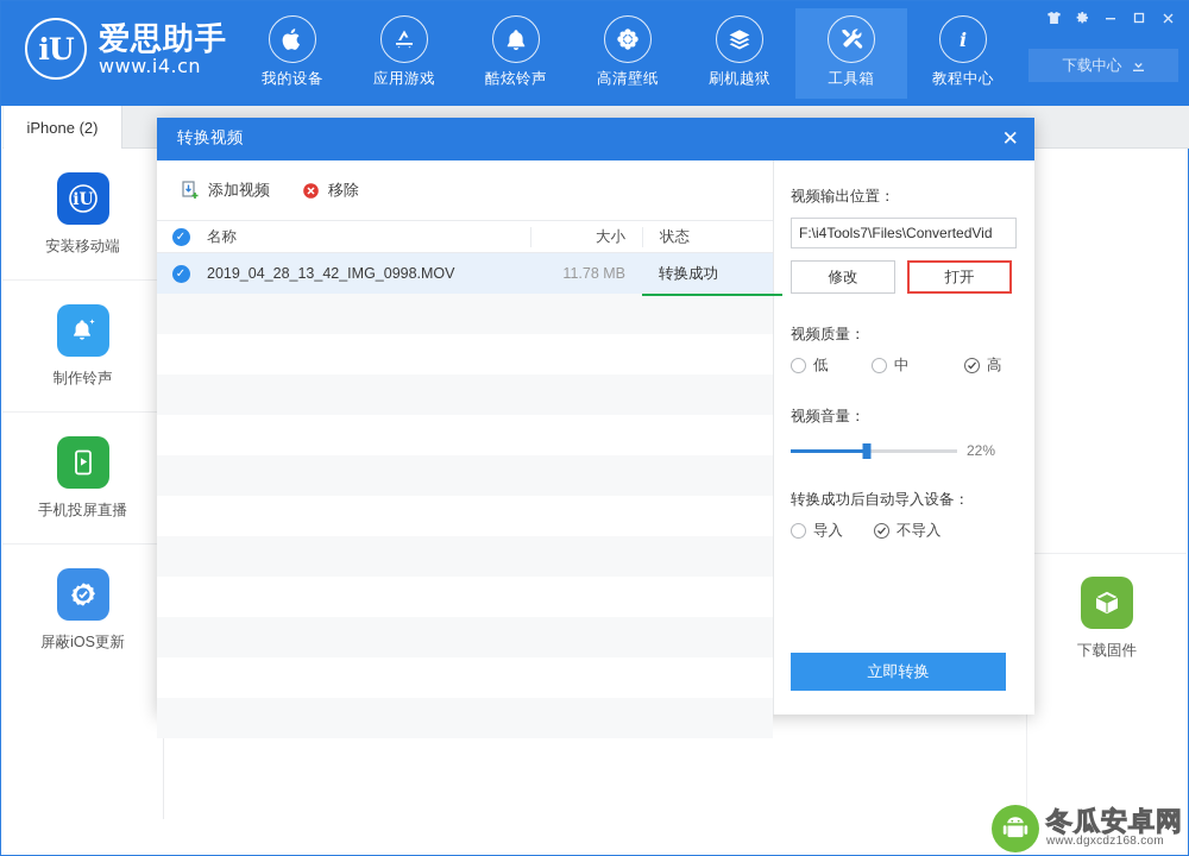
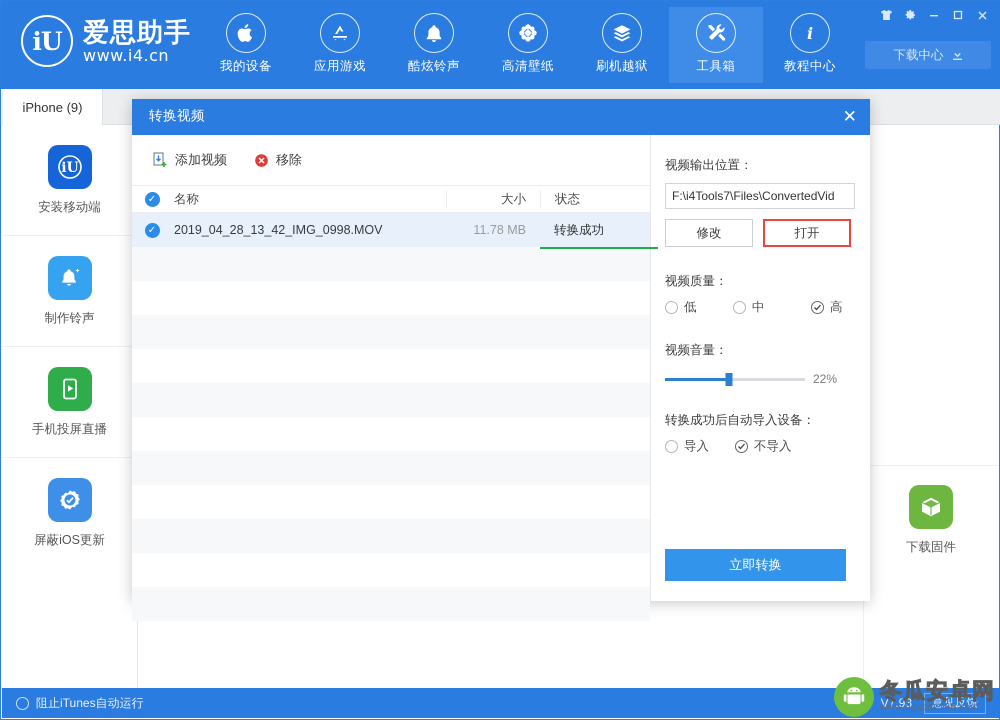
  iU
  爱思助手
  www.i4.cn
  我的设备
  应用游戏
  酷炫铃声
  高清壁纸
  刷机越狱
  工具箱
  i
  教程中心
  下载中心
- iPhone (2)
+ iPhone (9)
  iU
  安装移动端
  制作铃声
  手机投屏直播
  屏蔽iOS更新
  下载固件
  转换视频
  ✕
  添加视频
  移除
  ✓
  名称
  大小
  状态
  ✓
  2019_04_28_13_42_IMG_0998.MOV
  11.78 MB
  转换成功
  视频输出位置：
  F:\i4Tools7\Files\ConvertedVid
  修改
  打开
  视频质量：
  低
  中
  高
  视频音量：
  22%
  转换成功后自动导入设备：
  导入
  不导入
  立即转换
+ 阻止iTunes自动运行
+ V7.93
+ 意见反馈
  冬瓜安卓网
  www.dgxcdz168.com
